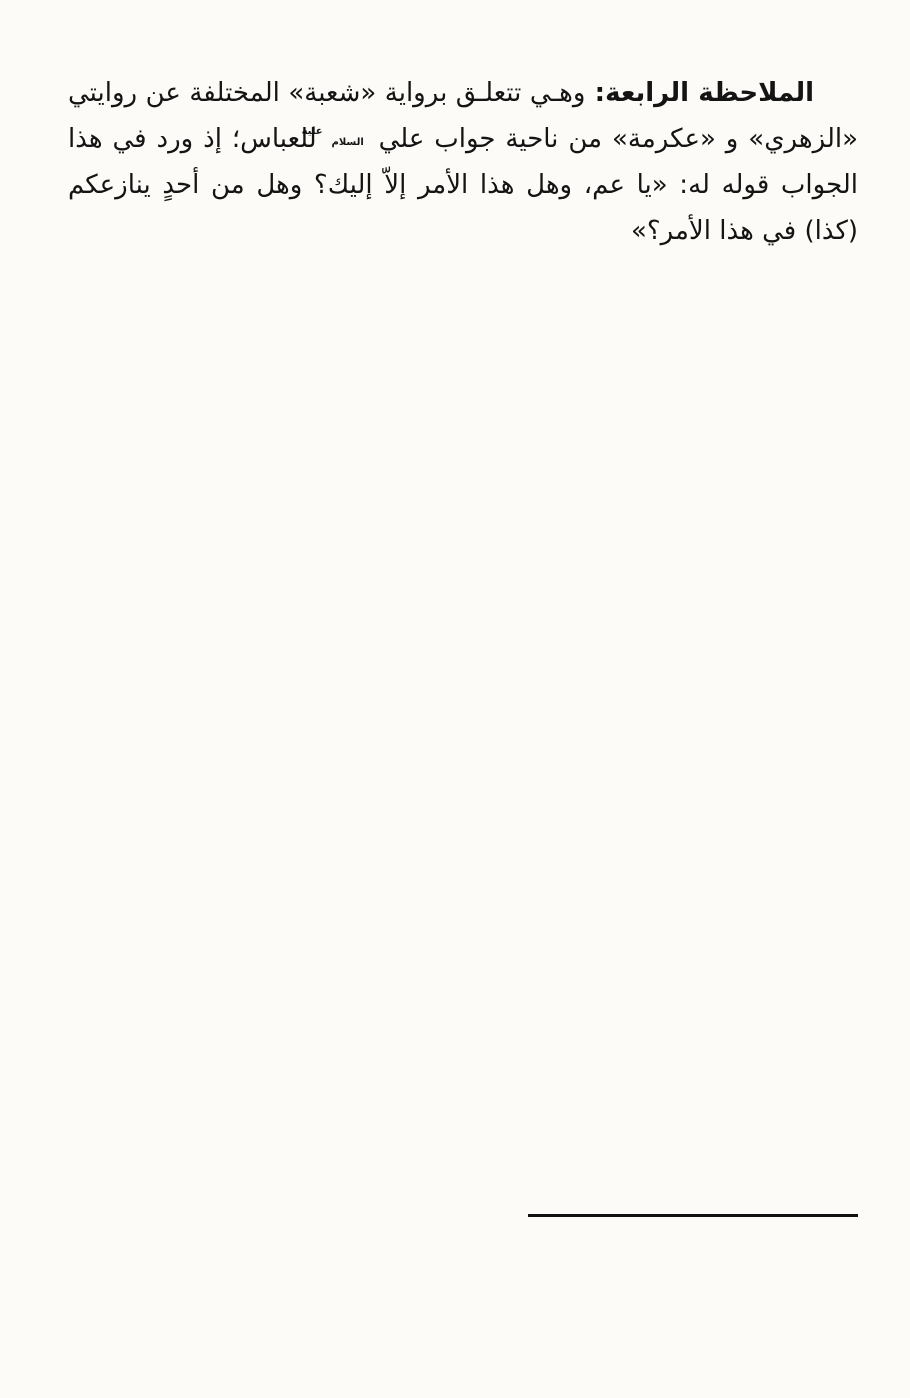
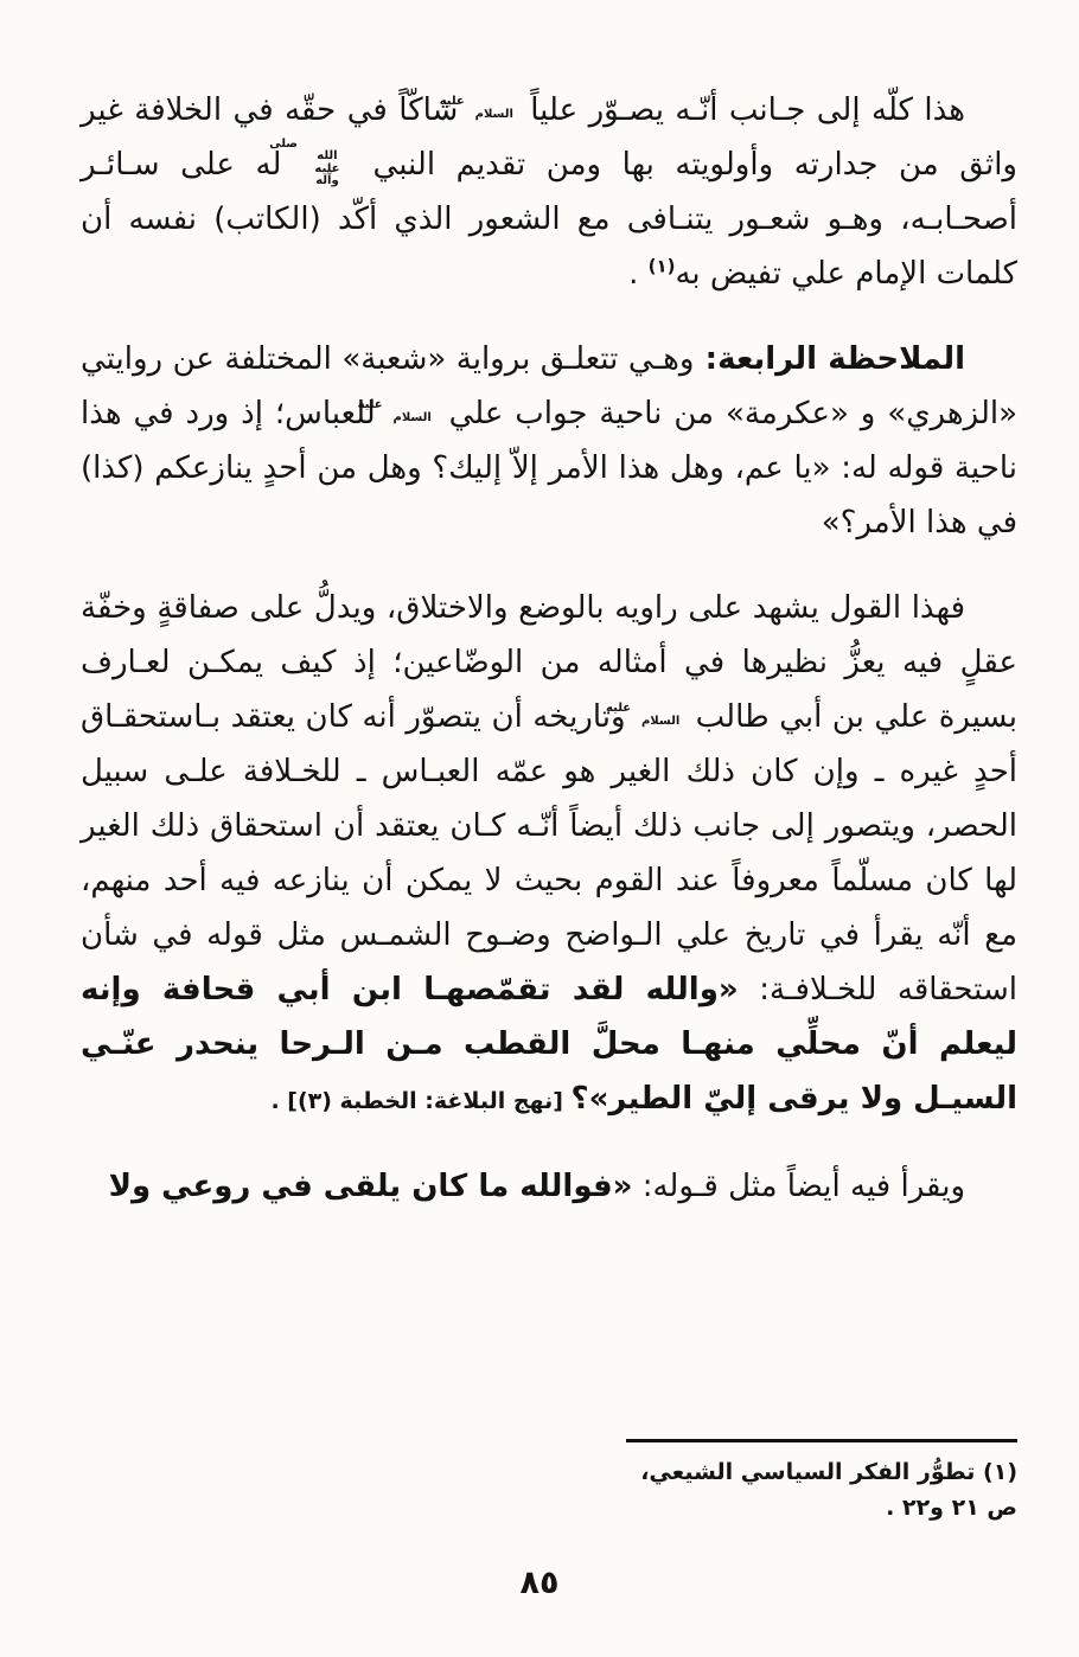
+ هذا كلّه إلى جـانب أنّـه يصـوّر علياً عليه السلام شاكّاً في حقّه في الخلافة غير واثق من جدارته وأولويته بها ومن تقديم النبي صلى الله عليه وآله له على سـائـر أصحـابـه، وهـو شعـور يتنـافى مع الشعور الذي أكّد (الكاتب) نفسه أن كلمات الإمام علي تفيض به(١) .
- الملاحظة الرابعة: وهـي تتعلـق برواية «شعبة» المختلفة عن روايتي «الزهري» و «عكرمة» من ناحية جواب علي عليه السلام للعباس؛ إذ ورد في هذا الجواب قوله له: «يا عم، وهل هذا الأمر إلاّ إليك؟ وهل من أحدٍ ينازعكم (كذا) في هذا الأمر؟»
+ الملاحظة الرابعة: وهـي تتعلـق برواية «شعبة» المختلفة عن روايتي «الزهري» و «عكرمة» من ناحية جواب علي عليه السلام للعباس؛ إذ ورد في هذا ناحية قوله له: «يا عم، وهل هذا الأمر إلاّ إليك؟ وهل من أحدٍ ينازعكم (كذا) في هذا الأمر؟»
+ فهذا القول يشهد على راويه بالوضع والاختلاق، ويدلُّ على صفاقةٍ وخفّة عقلٍ فيه يعزُّ نظيرها في أمثاله من الوضّاعين؛ إذ كيف يمكـن لعـارف بسيرة علي بن أبي طالب عليه السلام وتاريخه أن يتصوّر أنه كان يعتقد بـاستحقـاق أحدٍ غيره ـ وإن كان ذلك الغير هو عمّه العبـاس ـ للخـلافة علـى سبيل الحصر، ويتصور إلى جانب ذلك أيضاً أنّـه كـان يعتقد أن استحقاق ذلك الغير لها كان مسلّماً معروفاً عند القوم بحيث لا يمكن أن ينازعه فيه أحد منهم، مع أنّه يقرأ في تاريخ علي الـواضح وضـوح الشمـس مثل قوله في شأن استحقاقه للخـلافـة: «والله لقد تقمّصهـا ابن أبي قحافة وإنه ليعلم أنّ محلِّي منهـا محلَّ القطب مـن الـرحا ينحدر عنّـي السيـل ولا يرقى إليّ الطير»؟ [نهج البلاغة: الخطبة (٣)] .
+ ويقرأ فيه أيضاً مثل قـوله: «فوالله ما كان يلقى في روعي ولا
+ (١) تطوُّر الفكر السياسي الشيعي، ص ٢١ و٢٢ .
+ ٨٥
